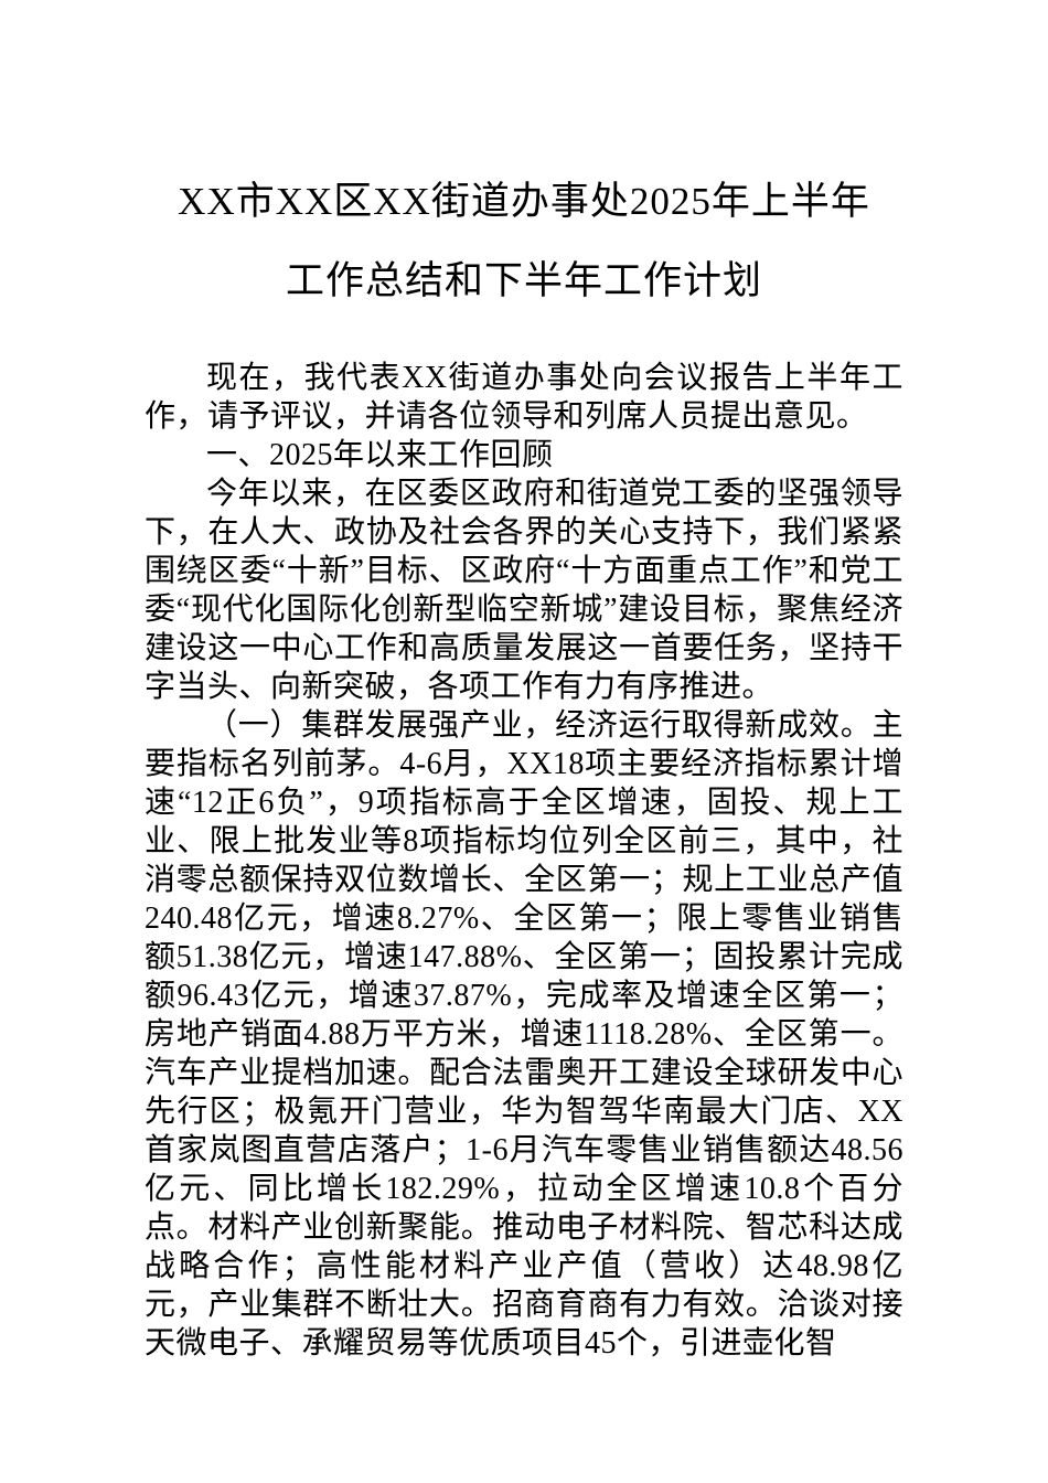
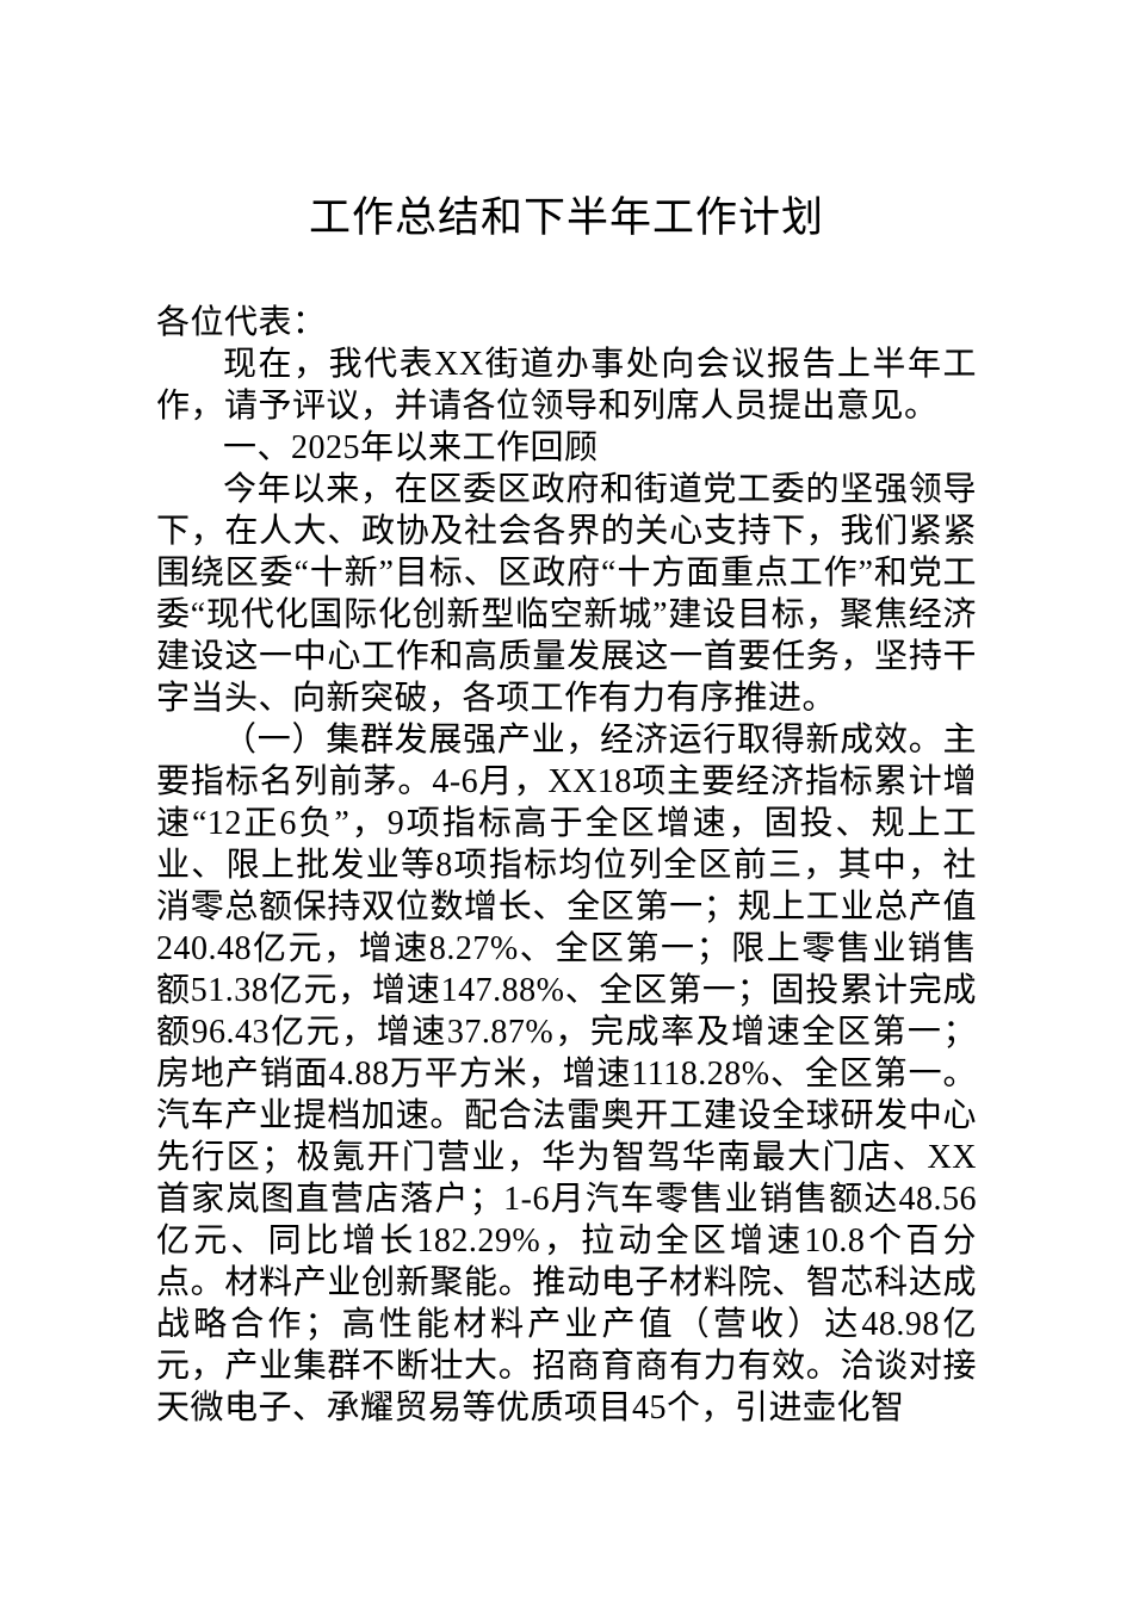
- XX市XX区XX街道办事处2025年上半年
  工作总结和下半年工作计划
+ 各位代表：
  现在，我代表XX街道办事处向会议报告上半年工作，请予评议，并请各位领导和列席人员提出意见。
  一、2025年以来工作回顾
  今年以来，在区委区政府和街道党工委的坚强领导下，在人大、政协及社会各界的关心支持下，我们紧紧围绕区委“十新”目标、区政府“十方面重点工作”和党工委“现代化国际化创新型临空新城”建设目标，聚焦经济建设这一中心工作和高质量发展这一首要任务，坚持干字当头、向新突破，各项工作有力有序推进。
  （一）集群发展强产业，经济运行取得新成效。主要指标名列前茅。4-6月，XX18项主要经济指标累计增速“12正6负”，9项指标高于全区增速，固投、规上工业、限上批发业等8项指标均位列全区前三，其中，社消零总额保持双位数增长、全区第一；规上工业总产值240.48亿元，增速8.27%、全区第一；限上零售业销售额51.38亿元，增速147.88%、全区第一；固投累计完成额96.43亿元，增速37.87%，完成率及增速全区第一；房地产销面4.88万平方米，增速1118.28%、全区第一。汽车产业提档加速。配合法雷奥开工建设全球研发中心先行区；极氪开门营业，华为智驾华南最大门店、XX首家岚图直营店落户；1-6月汽车零售业销售额达48.56亿元、同比增长182.29%，拉动全区增速10.8个百分点。材料产业创新聚能。推动电子材料院、智芯科达成战略合作；高性能材料产业产值（营收）达48.98亿元，产业集群不断壮大。招商育商有力有效。洽谈对接天微电子、承耀贸易等优质项目45个，引进壶化智
